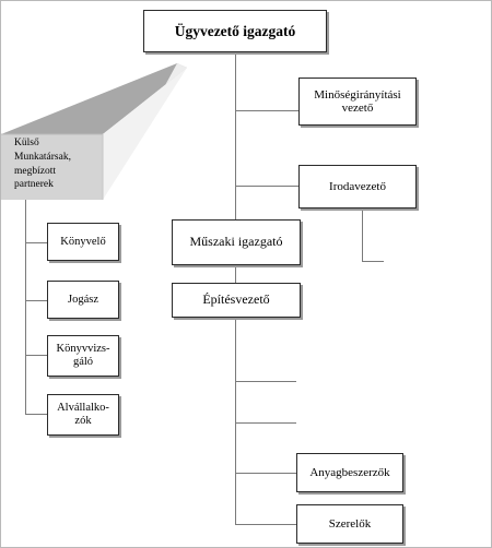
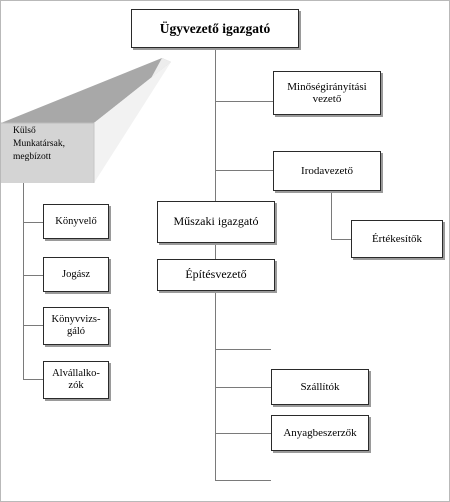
  Külső
  Munkatársak,
  megbízott
- partnerek
  Ügyvezető igazgató
  Minőségirányítási vezető
  Irodavezető
+ Értékesítők
  Műszaki igazgató
  Építésvezető
  Könyvelő
  Jogász
  Könyvvizs-
  gáló
  Alvállalko-
  zók
+ Szállítók
  Anyagbeszerzők
- Szerelők
